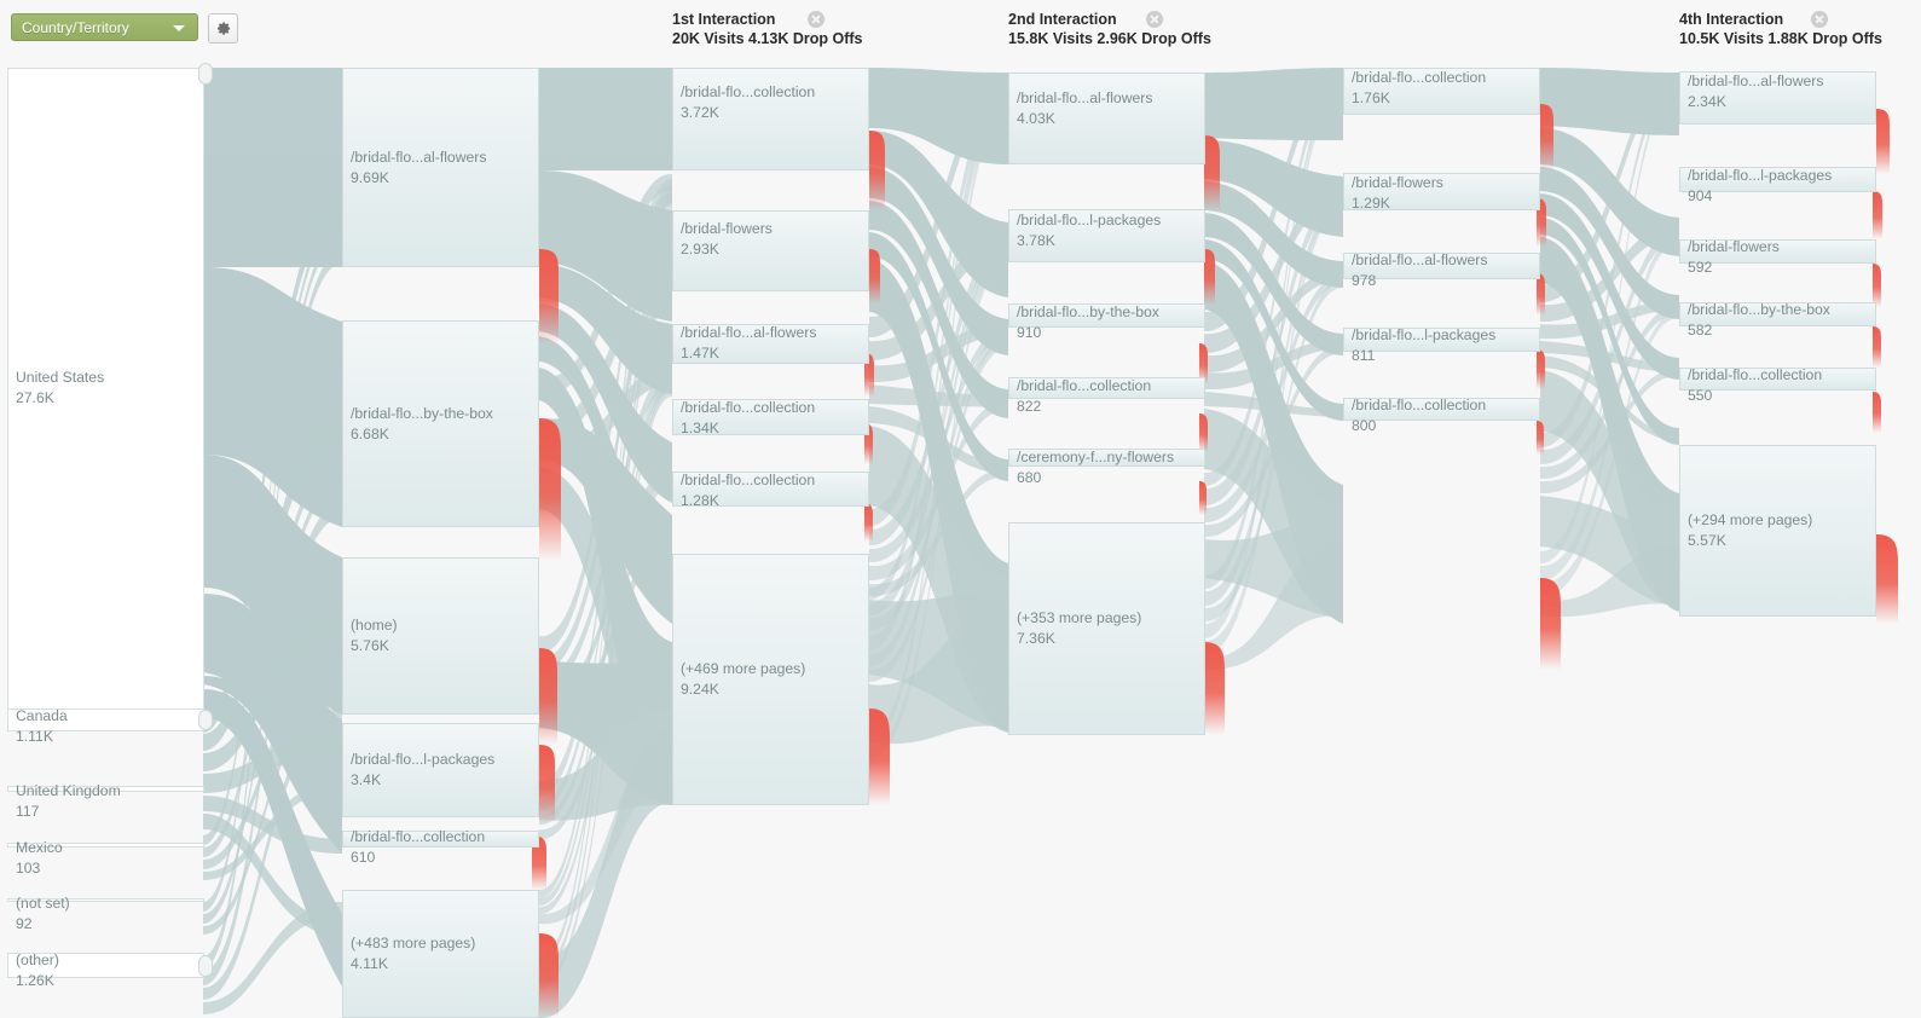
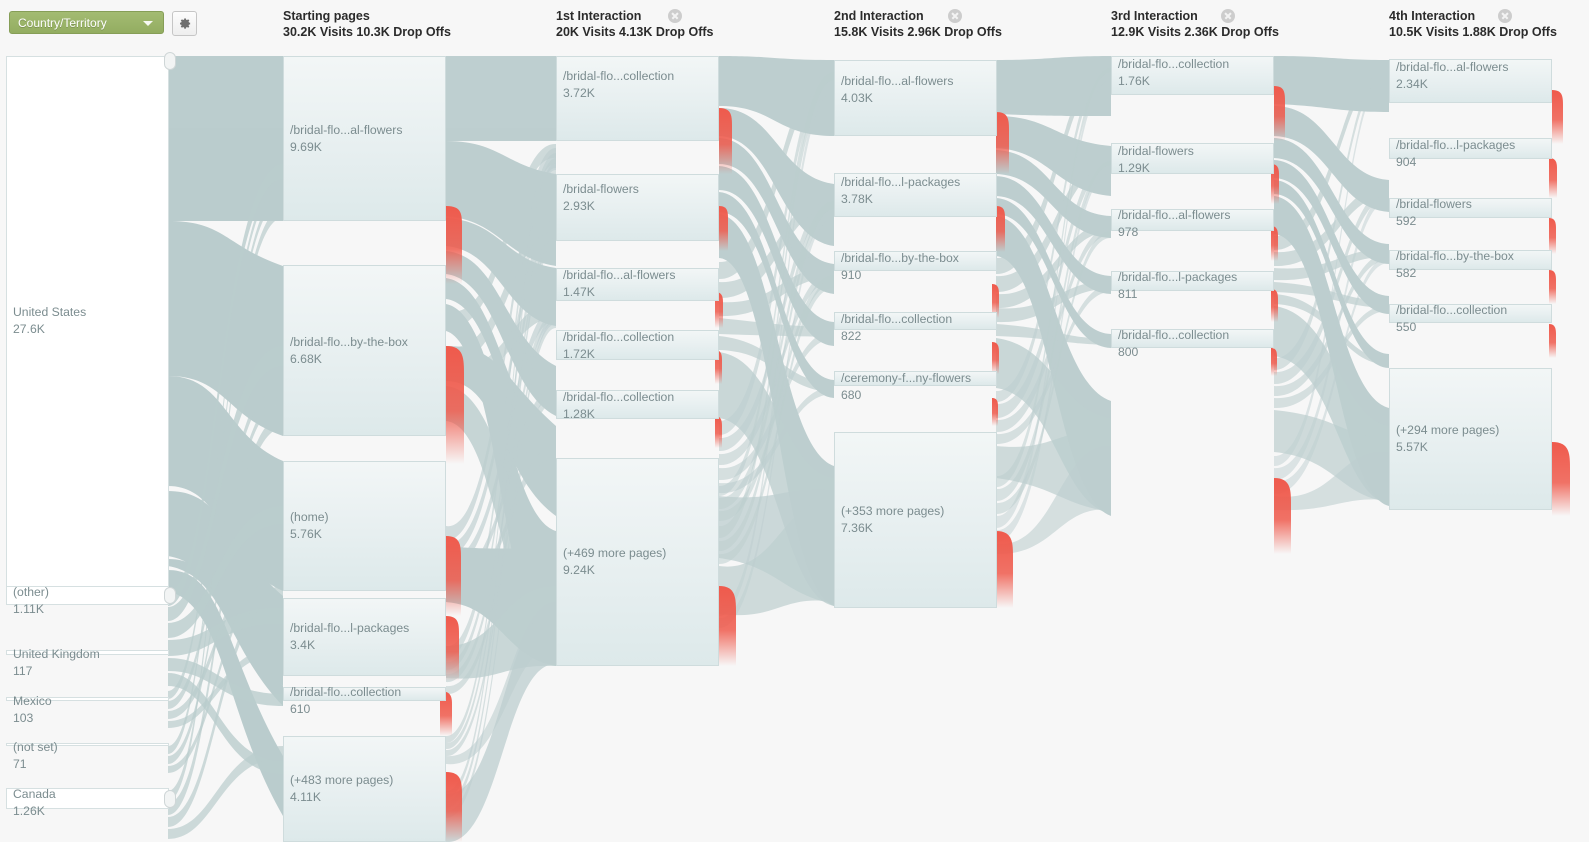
  Country/Territory
+ Starting pages
+ 30.2K Visits 10.3K Drop Offs
  1st Interaction
  20K Visits 4.13K Drop Offs
  2nd Interaction
  15.8K Visits 2.96K Drop Offs
+ 3rd Interaction
+ 12.9K Visits 2.36K Drop Offs
  4th Interaction
  10.5K Visits 1.88K Drop Offs
  United States
  27.6K
- Canada
+ (other)
  1.11K
  United Kingdom
  117
  Mexico
  103
  (not set)
- 92
+ 71
- (other)
+ Canada
  1.26K
  /bridal-flo...al-flowers
  9.69K
  /bridal-flo...by-the-box
  6.68K
  (home)
  5.76K
  /bridal-flo...l-packages
  3.4K
  /bridal-flo...collection
  610
  (+483 more pages)
  4.11K
  /bridal-flo...collection
  3.72K
  /bridal-flowers
  2.93K
  /bridal-flo...al-flowers
  1.47K
  /bridal-flo...collection
- 1.34K
+ 1.72K
  /bridal-flo...collection
  1.28K
  (+469 more pages)
  9.24K
  /bridal-flo...al-flowers
  4.03K
  /bridal-flo...l-packages
  3.78K
  /bridal-flo...by-the-box
  910
  /bridal-flo...collection
  822
  /ceremony-f...ny-flowers
  680
  (+353 more pages)
  7.36K
  /bridal-flo...collection
  1.76K
  /bridal-flowers
  1.29K
  /bridal-flo...al-flowers
  978
  /bridal-flo...l-packages
  811
  /bridal-flo...collection
  800
  /bridal-flo...al-flowers
  2.34K
  /bridal-flo...l-packages
  904
  /bridal-flowers
  592
  /bridal-flo...by-the-box
  582
  /bridal-flo...collection
  550
  (+294 more pages)
  5.57K
